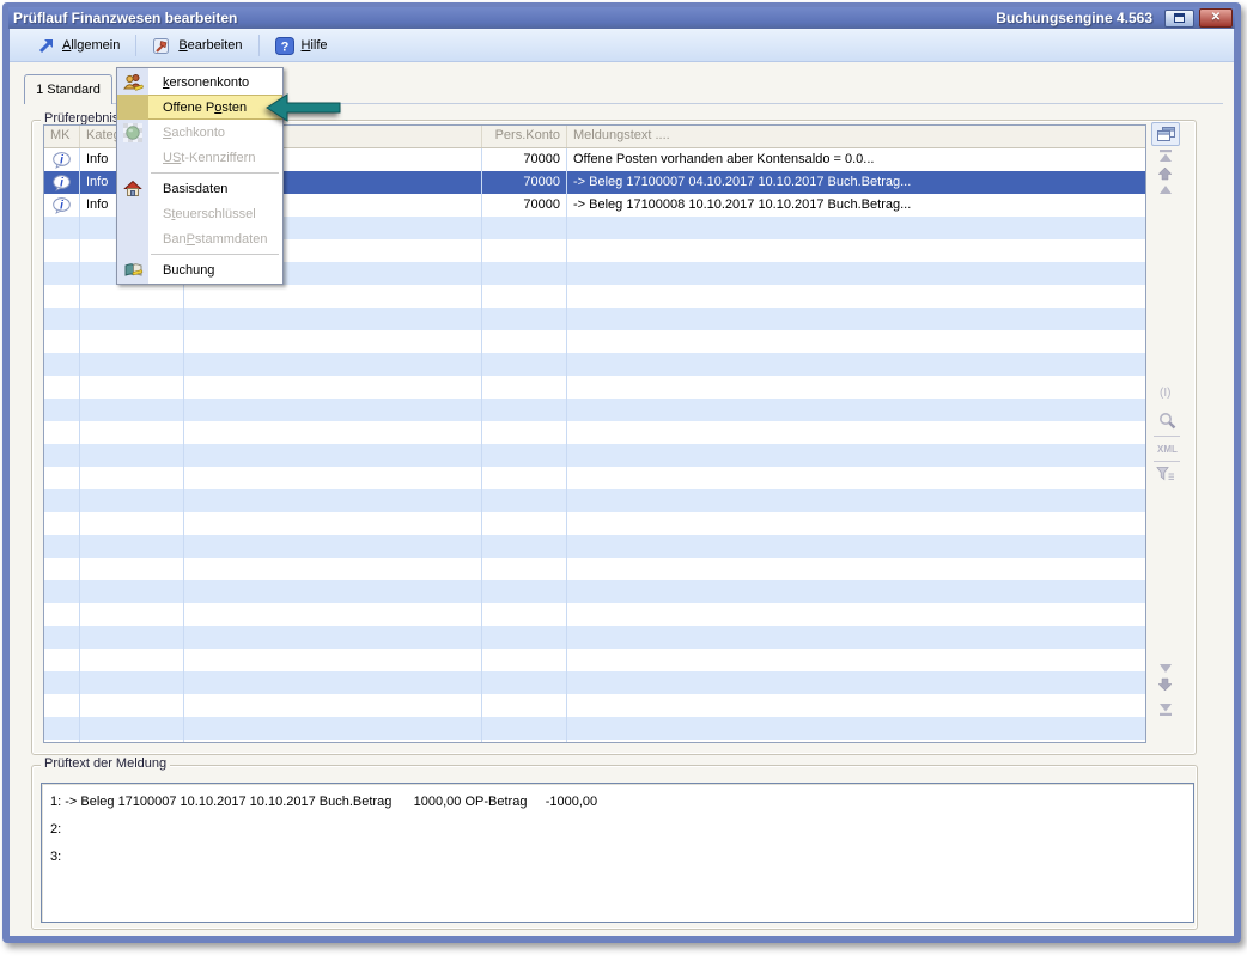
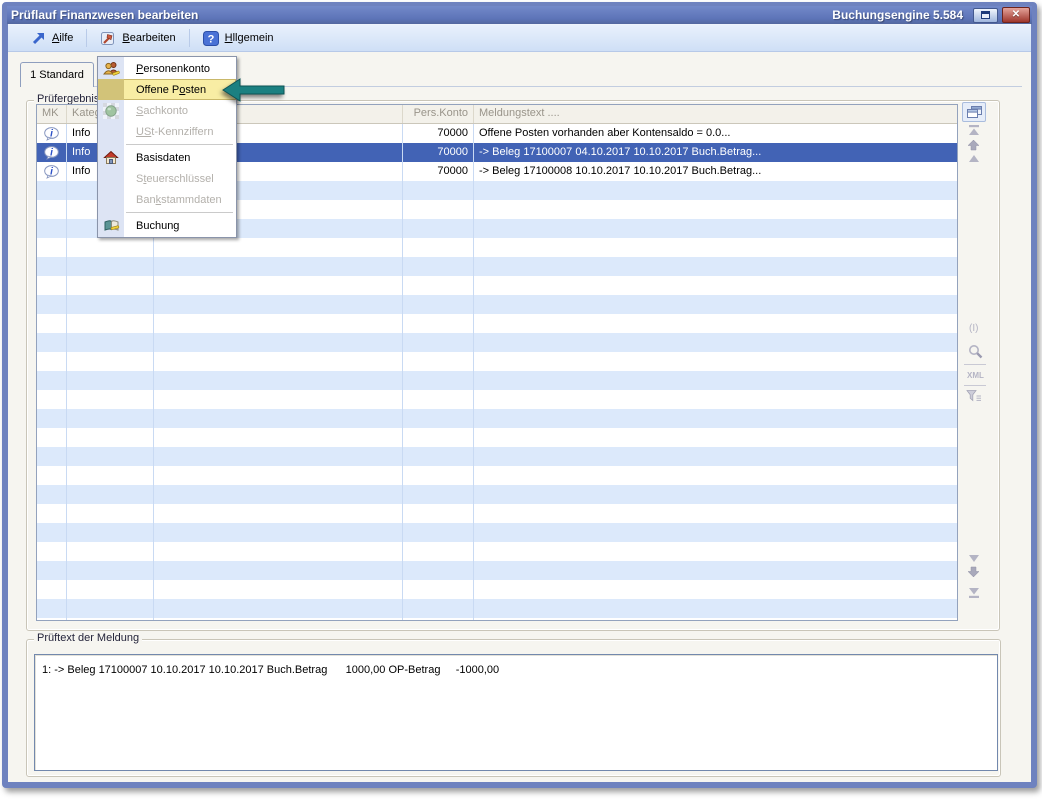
  Prüflauf Finanzwesen bearbeiten
- Buchungsengine 4.563
+ Buchungsengine 5.584
  ✕
- Allgemein
+ Ailfe
  Bearbeiten
  ?
- Hilfe
+ Hllgemein
  1 Standard
  Prüfergebni
  MK
  Pers.Konto
  Meldungstext ....
  i
  Info
  70000
  Offene Posten vorhanden aber Kontensaldo = 0.0...
  i
  Info
  70000
  -> Beleg 17100007 04.10.2017 10.10.2017 Buch.Betrag...
  i
  Info
  70000
  -> Beleg 17100008 10.10.2017 10.10.2017 Buch.Betrag...
  Prüftext der Meldung
  1: -> Beleg 17100007 10.10.2017 10.10.2017 Buch.Betrag 1000,00 OP-Betrag -1000,00
- 2:
- 3:
- kersonenkonto
+ Personenkonto
  Offene Posten
  Sachkonto
  USt-Kennziffern
  Basisdaten
  Steuerschlüssel
- BanPstammdaten
+ Bankstammdaten
  Buchung
  (I)
  XML
